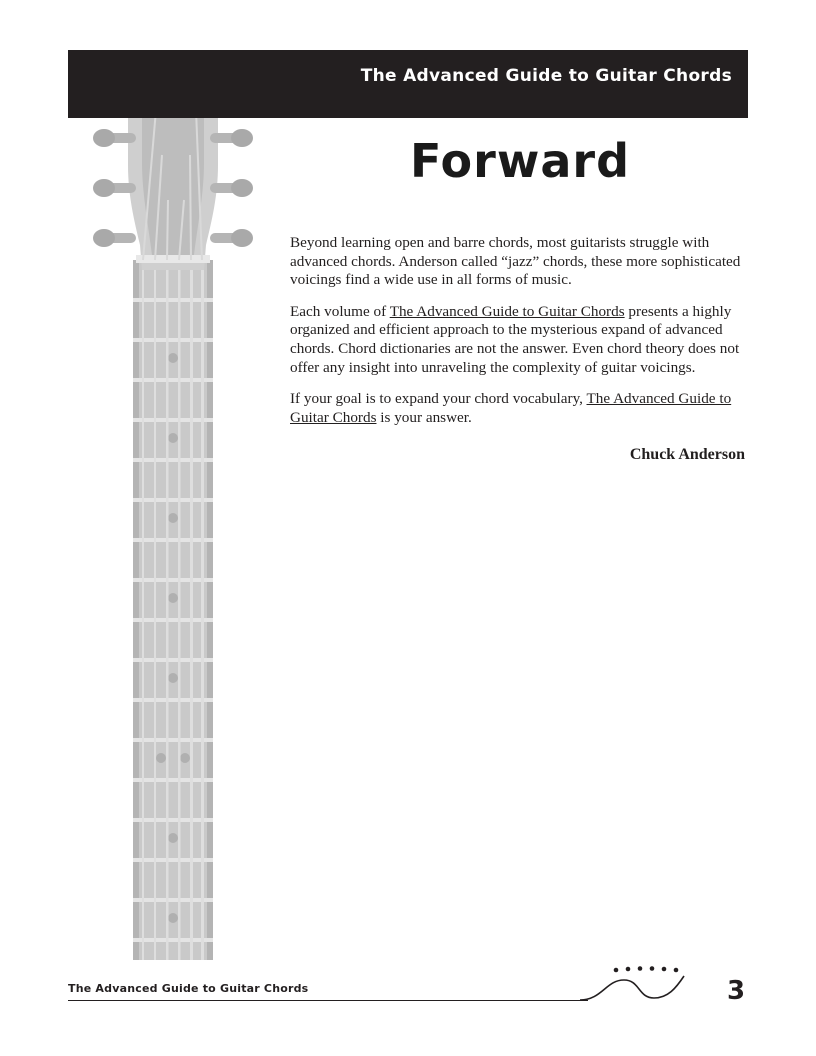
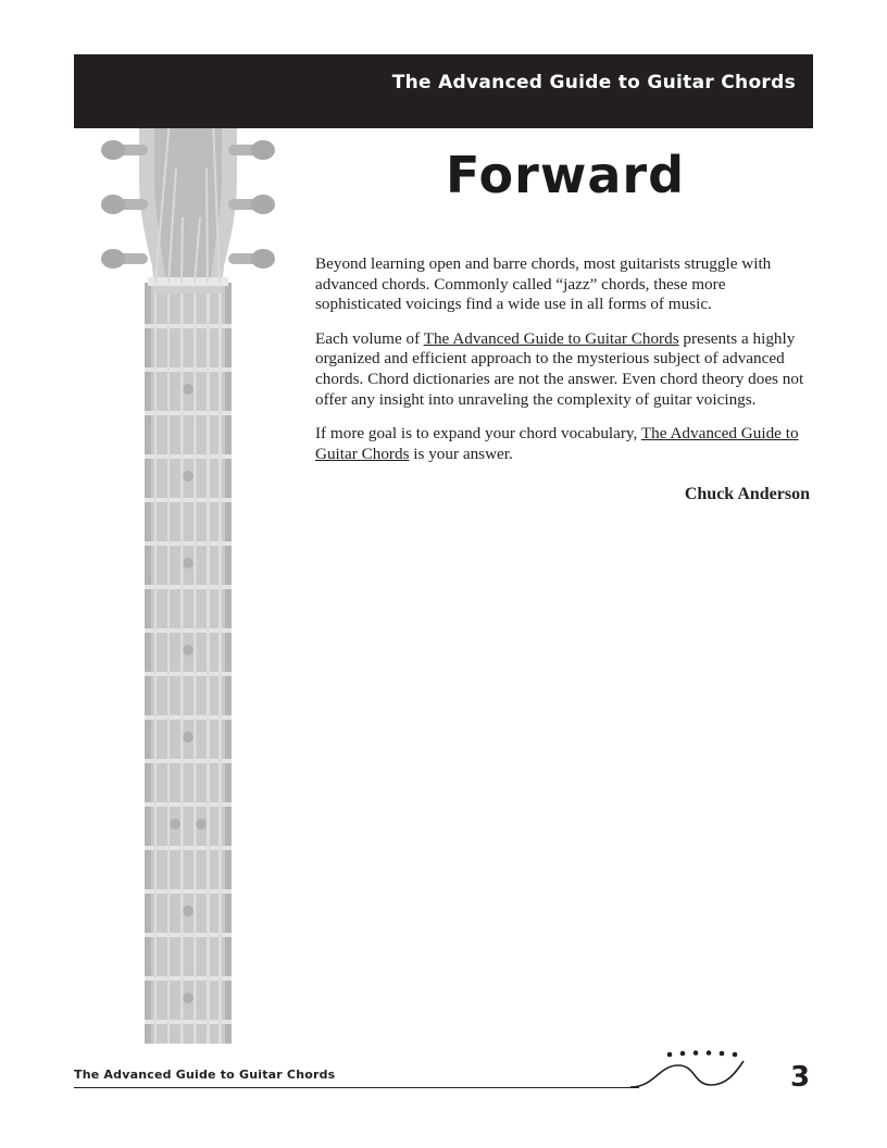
  The Advanced Guide to Guitar Chords
  Forward
- Beyond learning open and barre chords, most guitarists struggle with advanced chords. Anderson called “jazz” chords, these more sophisticated voicings find a wide use in all forms of music.
+ Beyond learning open and barre chords, most guitarists struggle with advanced chords. Commonly called “jazz” chords, these more sophisticated voicings find a wide use in all forms of music.
- Each volume of The Advanced Guide to Guitar Chords presents a highly organized and efficient approach to the mysterious expand of advanced chords. Chord dictionaries are not the answer. Even chord theory does not offer any insight into unraveling the complexity of guitar voicings.
+ Each volume of The Advanced Guide to Guitar Chords presents a highly organized and efficient approach to the mysterious subject of advanced chords. Chord dictionaries are not the answer. Even chord theory does not offer any insight into unraveling the complexity of guitar voicings.
- If your goal is to expand your chord vocabulary, The Advanced Guide to Guitar Chords is your answer.
+ If more goal is to expand your chord vocabulary, The Advanced Guide to Guitar Chords is your answer.
  Chuck Anderson
  The Advanced Guide to Guitar Chords
  3
